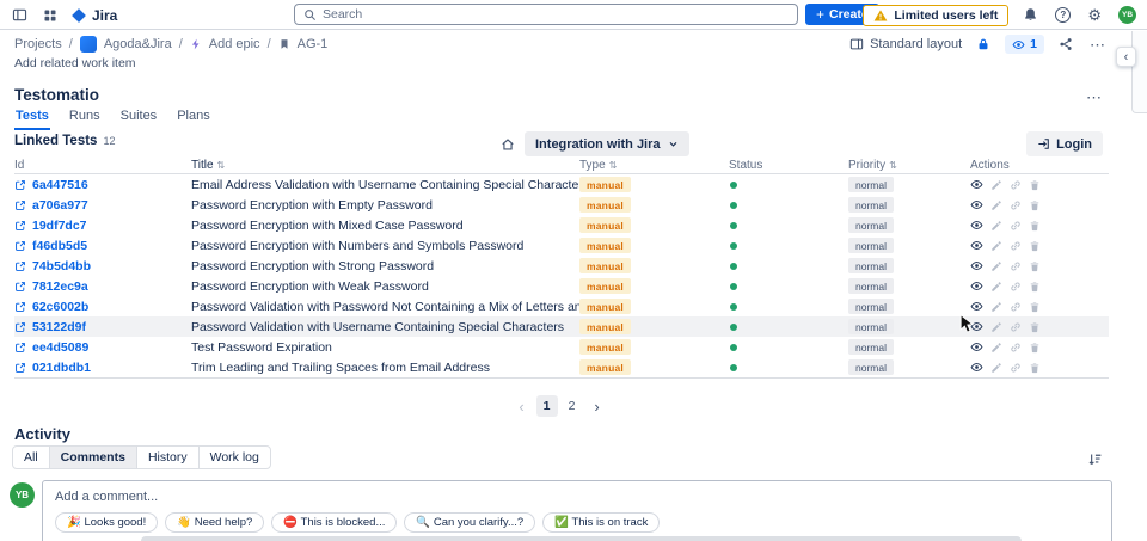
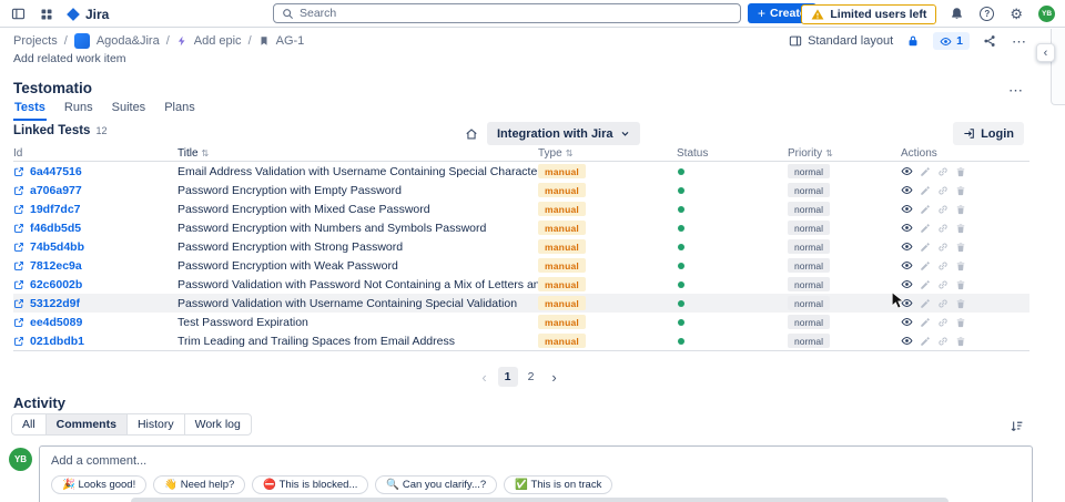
  Jira
  Search
  +
  Creat
  Limited users left
  ?
  ⚙
  Projects
  /
  Agoda&Jira
  /
  Add epic
  /
  AG-1
  Standard layout
  1
  ⋯
  Add related work item
  Testomatio
  ⋯
  Tests
  Runs
  Suites
  Plans
  Linked Tests
  12
  Integration with Jira
  Login
  Id
  Title
  ⇅
  Type
  ⇅
  Status
  Priority
  ⇅
  Actions
  6a447516
  Email Address Validation with Username Containing Special Characte
  manual
  normal
  a706a977
  Password Encryption with Empty Password
  manual
  normal
  19df7dc7
  Password Encryption with Mixed Case Password
  manual
  normal
  f46db5d5
  Password Encryption with Numbers and Symbols Password
  manual
  normal
  74b5d4bb
  Password Encryption with Strong Password
  manual
  normal
  7812ec9a
  Password Encryption with Weak Password
  manual
  normal
  62c6002b
  Password Validation with Password Not Containing a Mix of Letters an
  manual
  normal
  53122d9f
- Password Validation with Username Containing Special Characters
+ Password Validation with Username Containing Special Validation
  manual
  normal
  ee4d5089
  Test Password Expiration
  manual
  normal
  021dbdb1
  Trim Leading and Trailing Spaces from Email Address
  manual
  normal
  ‹
  1
  2
  ›
  Activity
  All
  Comments
  History
  Work log
  YB
  Add a comment...
  🎉 Looks good!
  👋 Need help?
  ⛔ This is blocked...
  🔍 Can you clarify...?
  ✅ This is on track
  ‹
